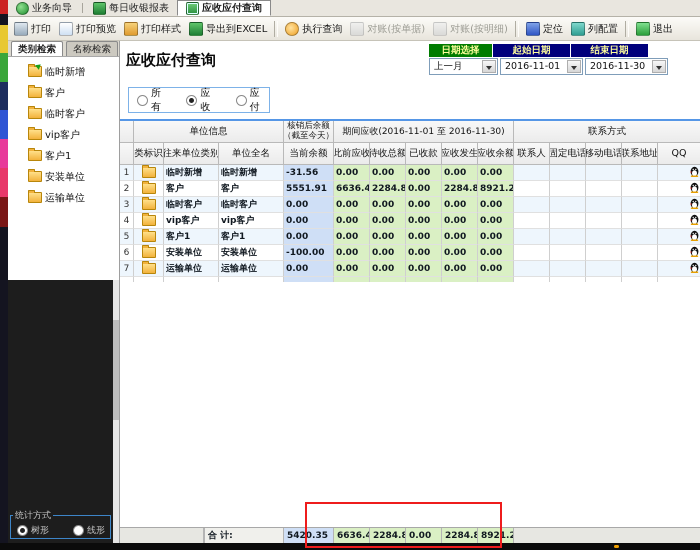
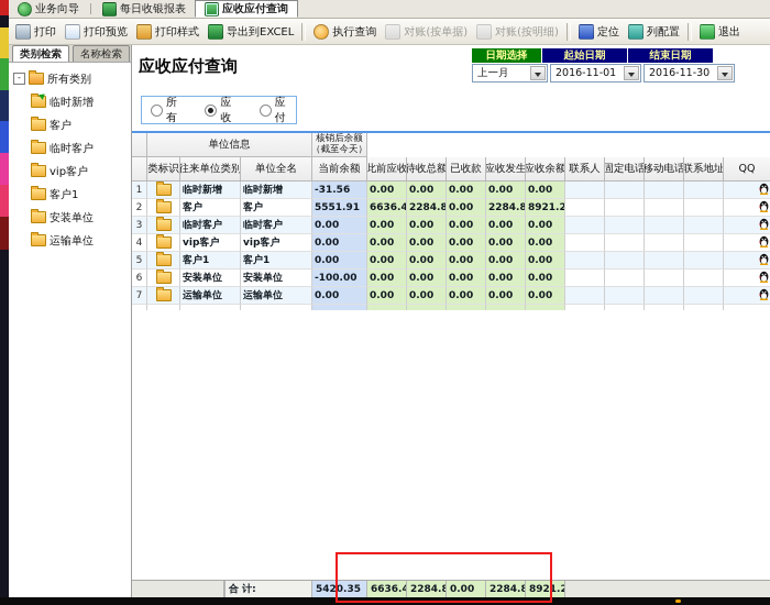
  业务向导
  每日收银报表
  应收应付查询
  打印
  打印预览
  打印样式
  导出到EXCEL
  执行查询
  对账(按单据)
  对账(按明细)
  定位
  列配置
  退出
  类别检索
  名称检索
+ -
+ 所有类别
  临时新增
  客户
  临时客户
  vip客户
  客户1
  安装单位
  运输单位
- 统计方式
- 树形
- 线形
  应收应付查询
  日期选择
  起始日期
  结束日期
  上一月
  2016-11-01
  2016-11-30
  所有
  应收
  应付
  单位信息
  核销后余额
  （截至今天）
- 期间应收(2016-11-01 至 2016-11-30)
- 联系方式
  类标识
  往来单位类别
  单位全名
  当前余额
  此前应收
  待收总额
  已收款
  应收发生
  应收余额
  联系人
  固定电话
  移动电话
  联系地址
  QQ
  1
  临时新增
  临时新增
  -31.56
  0.00
  0.00
  0.00
  0.00
  0.00
  2
  客户
  客户
  5551.91
  6636.4
  2284.8
  0.00
  2284.8
  8921.2
  3
  临时客户
  临时客户
  0.00
  0.00
  0.00
  0.00
  0.00
  0.00
  4
  vip客户
  vip客户
  0.00
  0.00
  0.00
  0.00
  0.00
  0.00
  5
  客户1
  客户1
  0.00
  0.00
  0.00
  0.00
  0.00
  0.00
  6
  安装单位
  安装单位
  -100.00
  0.00
  0.00
  0.00
  0.00
  0.00
  7
  运输单位
  运输单位
  0.00
  0.00
  0.00
  0.00
  0.00
  0.00
  合 计:
  5420.35
  6636.4
  2284.8
  0.00
  2284.8
  8921.2
